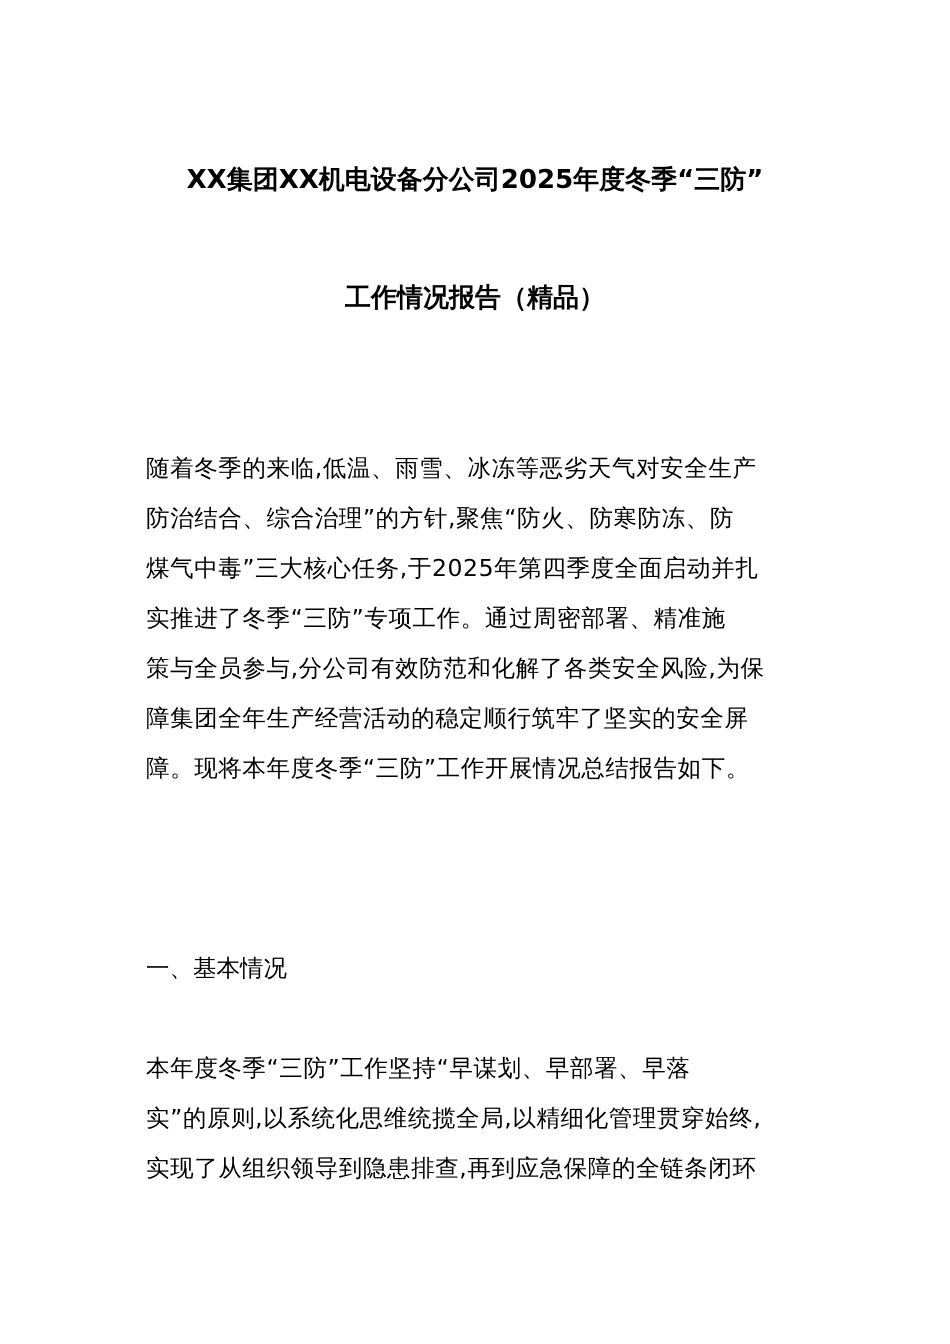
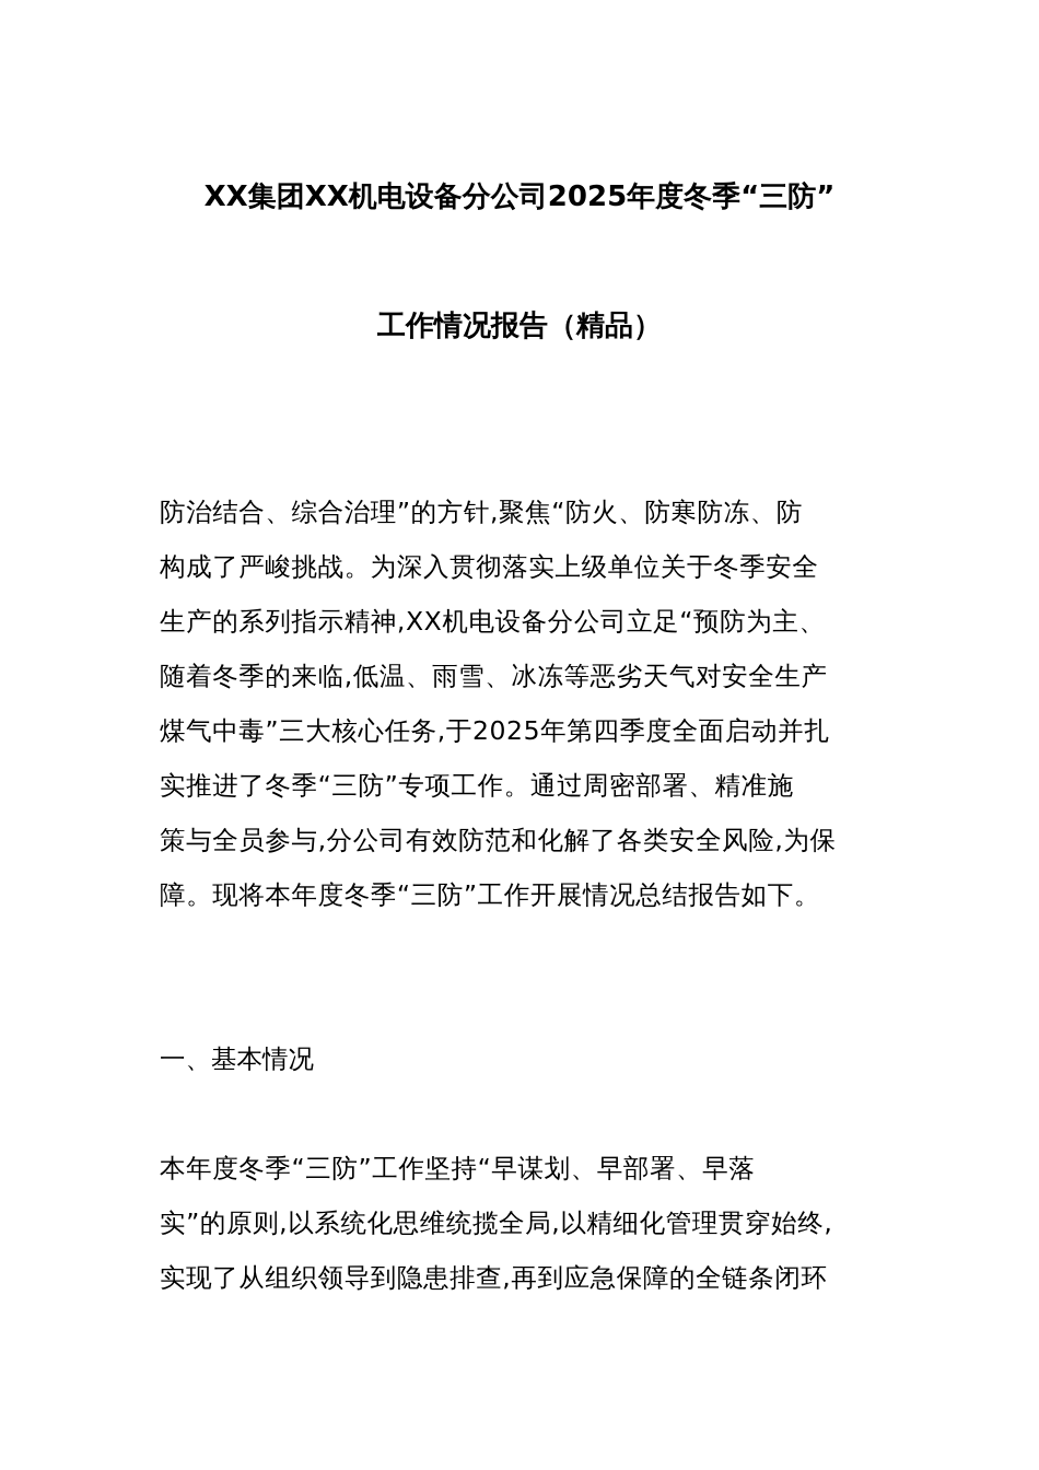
  XX集团XX机电设备分公司2025年度冬季“三防”
  工作情况报告（精品）
- 随着冬季的来临,低温、雨雪、冰冻等恶劣天气对安全生产
+ 防治结合、综合治理”的方针,聚焦“防火、防寒防冻、防
+ 构成了严峻挑战。为深入贯彻落实上级单位关于冬季安全
+ 生产的系列指示精神,XX机电设备分公司立足“预防为主、
- 防治结合、综合治理”的方针,聚焦“防火、防寒防冻、防
+ 随着冬季的来临,低温、雨雪、冰冻等恶劣天气对安全生产
  煤气中毒”三大核心任务,于2025年第四季度全面启动并扎
  实推进了冬季“三防”专项工作。通过周密部署、精准施
  策与全员参与,分公司有效防范和化解了各类安全风险,为保
- 障集团全年生产经营活动的稳定顺行筑牢了坚实的安全屏
  障。现将本年度冬季“三防”工作开展情况总结报告如下。
  一、基本情况
  本年度冬季“三防”工作坚持“早谋划、早部署、早落
  实”的原则,以系统化思维统揽全局,以精细化管理贯穿始终,
  实现了从组织领导到隐患排查,再到应急保障的全链条闭环
